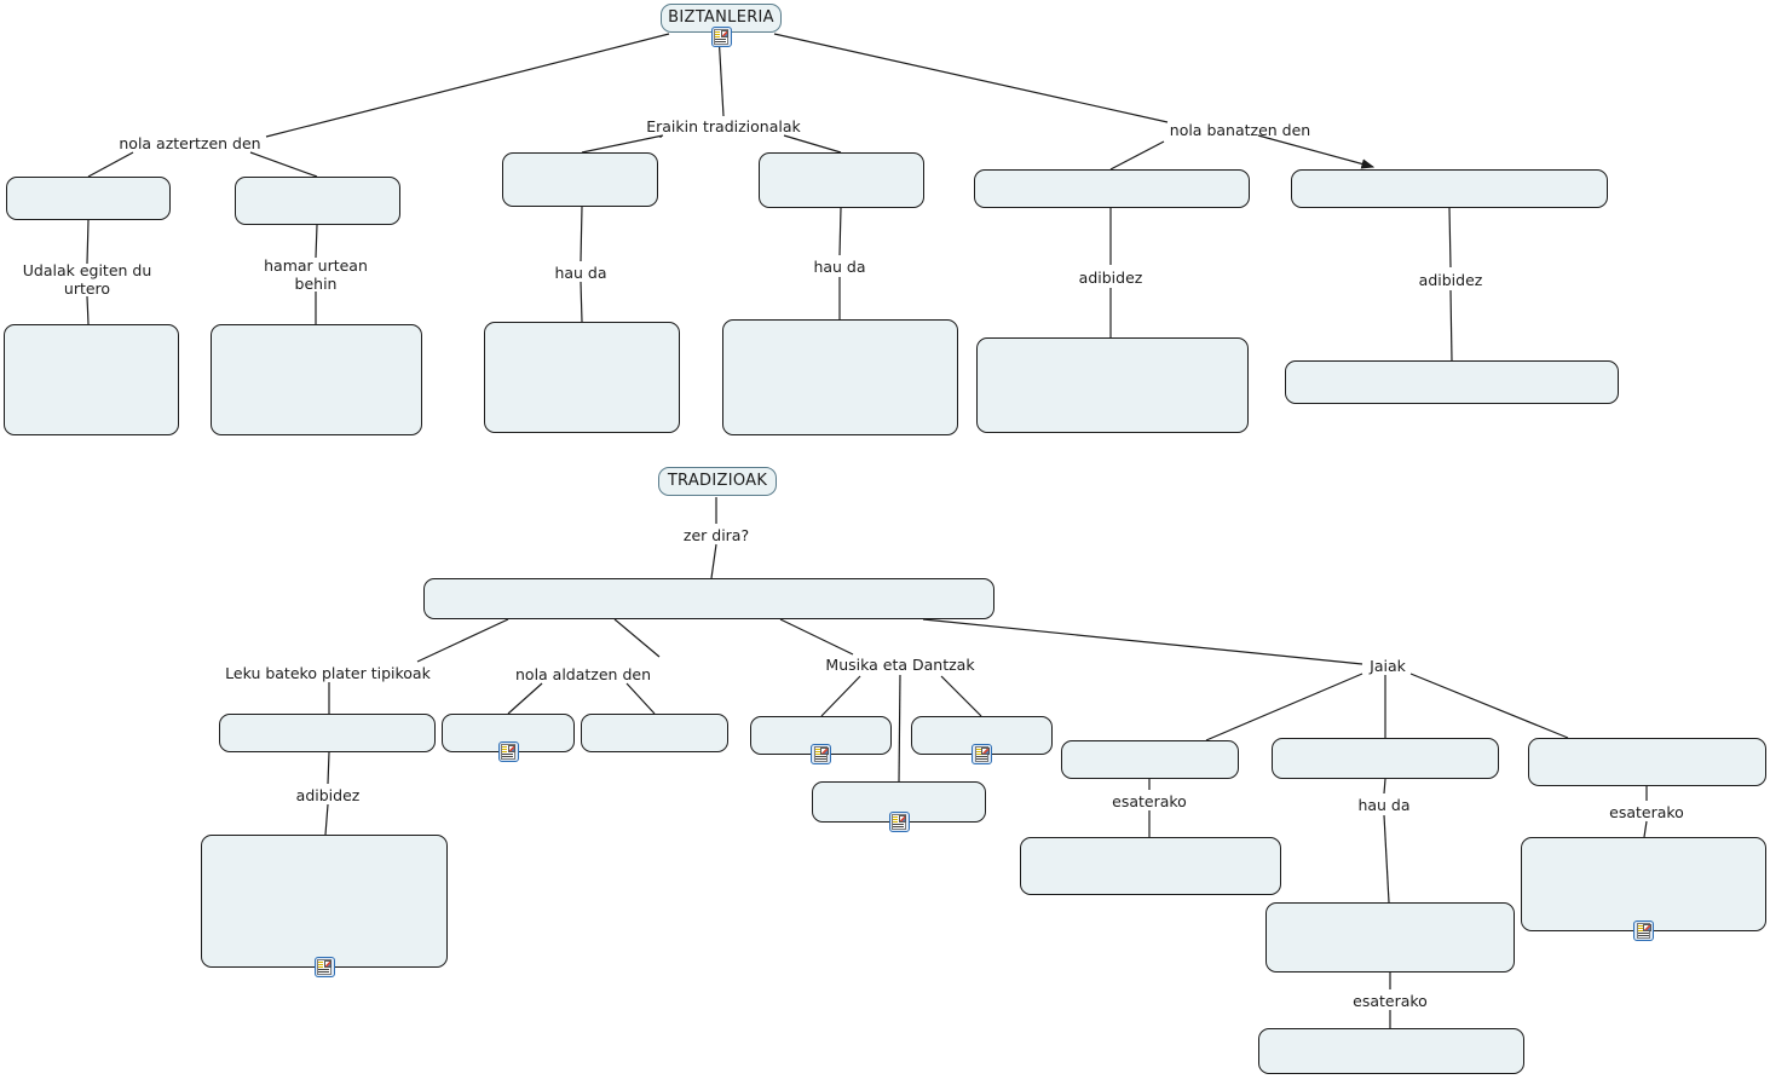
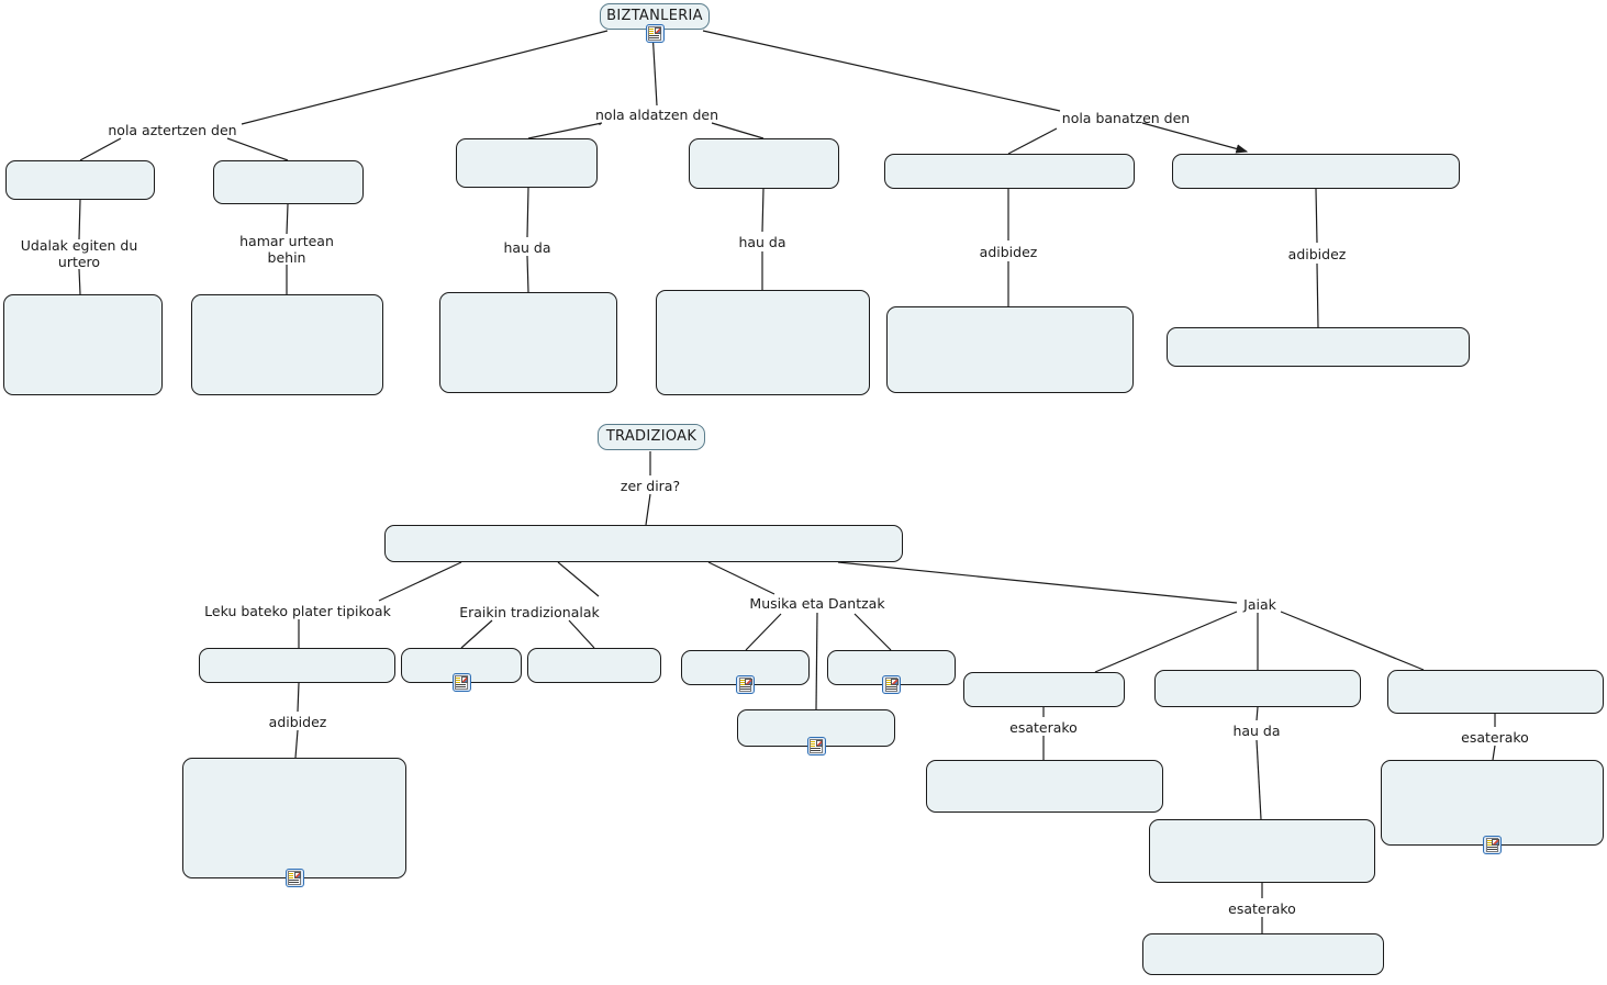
  BIZTANLERIA
  TRADIZIOAK
  nola aztertzen den
- Eraikin tradizionalak
+ nola aldatzen den
  nola banatzen den
  Udalak egiten du
  urtero
  hamar urtean
  behin
  hau da
  hau da
  adibidez
  adibidez
  zer dira?
  Leku bateko plater tipikoak
- nola aldatzen den
+ Eraikin tradizionalak
  Musika eta Dantzak
  Jaiak
  adibidez
  esaterako
  hau da
  esaterako
  esaterako
